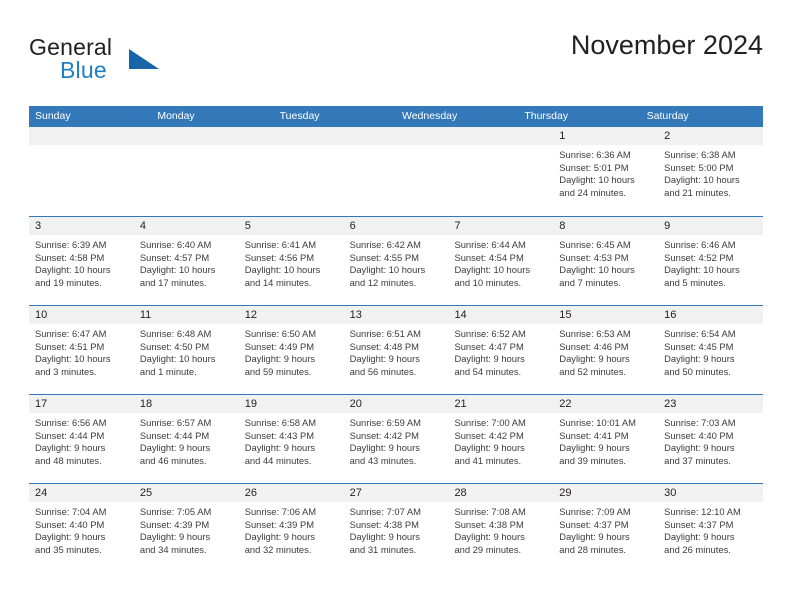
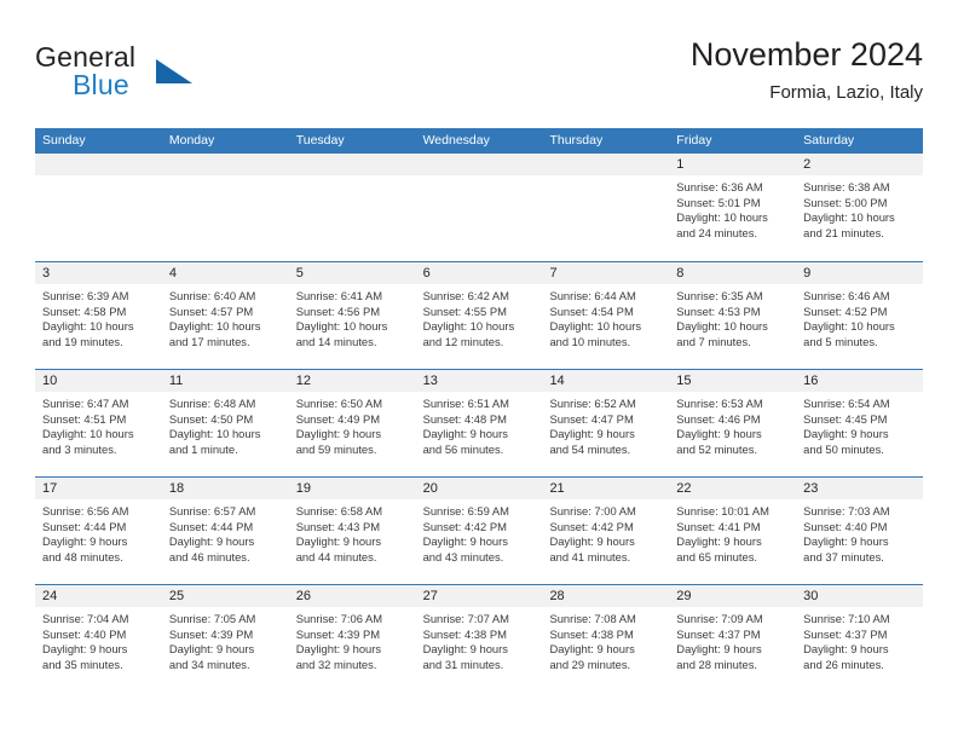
  General
  Blue
  November 2024
+ Formia, Lazio, Italy
  Sunday
  Monday
  Tuesday
  Wednesday
  Thursday
+ Friday
  Saturday
  1
  Sunrise: 6:36 AM
  Sunset: 5:01 PM
  Daylight: 10 hours
  and 24 minutes.
  2
  Sunrise: 6:38 AM
  Sunset: 5:00 PM
  Daylight: 10 hours
  and 21 minutes.
  3
  Sunrise: 6:39 AM
  Sunset: 4:58 PM
  Daylight: 10 hours
  and 19 minutes.
  4
  Sunrise: 6:40 AM
  Sunset: 4:57 PM
  Daylight: 10 hours
  and 17 minutes.
  5
  Sunrise: 6:41 AM
  Sunset: 4:56 PM
  Daylight: 10 hours
  and 14 minutes.
  6
  Sunrise: 6:42 AM
  Sunset: 4:55 PM
  Daylight: 10 hours
  and 12 minutes.
  7
  Sunrise: 6:44 AM
  Sunset: 4:54 PM
  Daylight: 10 hours
  and 10 minutes.
  8
- Sunrise: 6:45 AM
+ Sunrise: 6:35 AM
  Sunset: 4:53 PM
  Daylight: 10 hours
  and 7 minutes.
  9
  Sunrise: 6:46 AM
  Sunset: 4:52 PM
  Daylight: 10 hours
  and 5 minutes.
  10
  Sunrise: 6:47 AM
  Sunset: 4:51 PM
  Daylight: 10 hours
  and 3 minutes.
  11
  Sunrise: 6:48 AM
  Sunset: 4:50 PM
  Daylight: 10 hours
  and 1 minute.
  12
  Sunrise: 6:50 AM
  Sunset: 4:49 PM
  Daylight: 9 hours
  and 59 minutes.
  13
  Sunrise: 6:51 AM
  Sunset: 4:48 PM
  Daylight: 9 hours
  and 56 minutes.
  14
  Sunrise: 6:52 AM
  Sunset: 4:47 PM
  Daylight: 9 hours
  and 54 minutes.
  15
  Sunrise: 6:53 AM
  Sunset: 4:46 PM
  Daylight: 9 hours
  and 52 minutes.
  16
  Sunrise: 6:54 AM
  Sunset: 4:45 PM
  Daylight: 9 hours
  and 50 minutes.
  17
  Sunrise: 6:56 AM
  Sunset: 4:44 PM
  Daylight: 9 hours
  and 48 minutes.
  18
  Sunrise: 6:57 AM
  Sunset: 4:44 PM
  Daylight: 9 hours
  and 46 minutes.
  19
  Sunrise: 6:58 AM
  Sunset: 4:43 PM
  Daylight: 9 hours
  and 44 minutes.
  20
  Sunrise: 6:59 AM
  Sunset: 4:42 PM
  Daylight: 9 hours
  and 43 minutes.
  21
  Sunrise: 7:00 AM
  Sunset: 4:42 PM
  Daylight: 9 hours
  and 41 minutes.
  22
  Sunrise: 10:01 AM
  Sunset: 4:41 PM
  Daylight: 9 hours
- and 39 minutes.
+ and 65 minutes.
  23
  Sunrise: 7:03 AM
  Sunset: 4:40 PM
  Daylight: 9 hours
  and 37 minutes.
  24
  Sunrise: 7:04 AM
  Sunset: 4:40 PM
  Daylight: 9 hours
  and 35 minutes.
  25
  Sunrise: 7:05 AM
  Sunset: 4:39 PM
  Daylight: 9 hours
  and 34 minutes.
  26
  Sunrise: 7:06 AM
  Sunset: 4:39 PM
  Daylight: 9 hours
  and 32 minutes.
  27
  Sunrise: 7:07 AM
  Sunset: 4:38 PM
  Daylight: 9 hours
  and 31 minutes.
  28
  Sunrise: 7:08 AM
  Sunset: 4:38 PM
  Daylight: 9 hours
  and 29 minutes.
  29
  Sunrise: 7:09 AM
  Sunset: 4:37 PM
  Daylight: 9 hours
  and 28 minutes.
  30
- Sunrise: 12:10 AM
+ Sunrise: 7:10 AM
  Sunset: 4:37 PM
  Daylight: 9 hours
  and 26 minutes.
